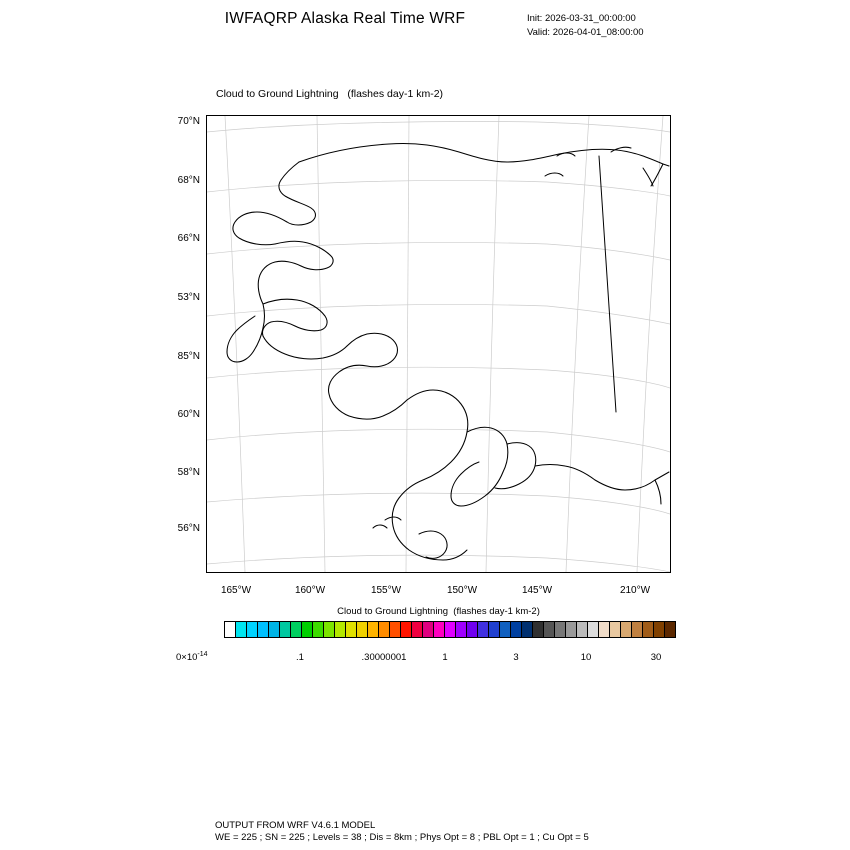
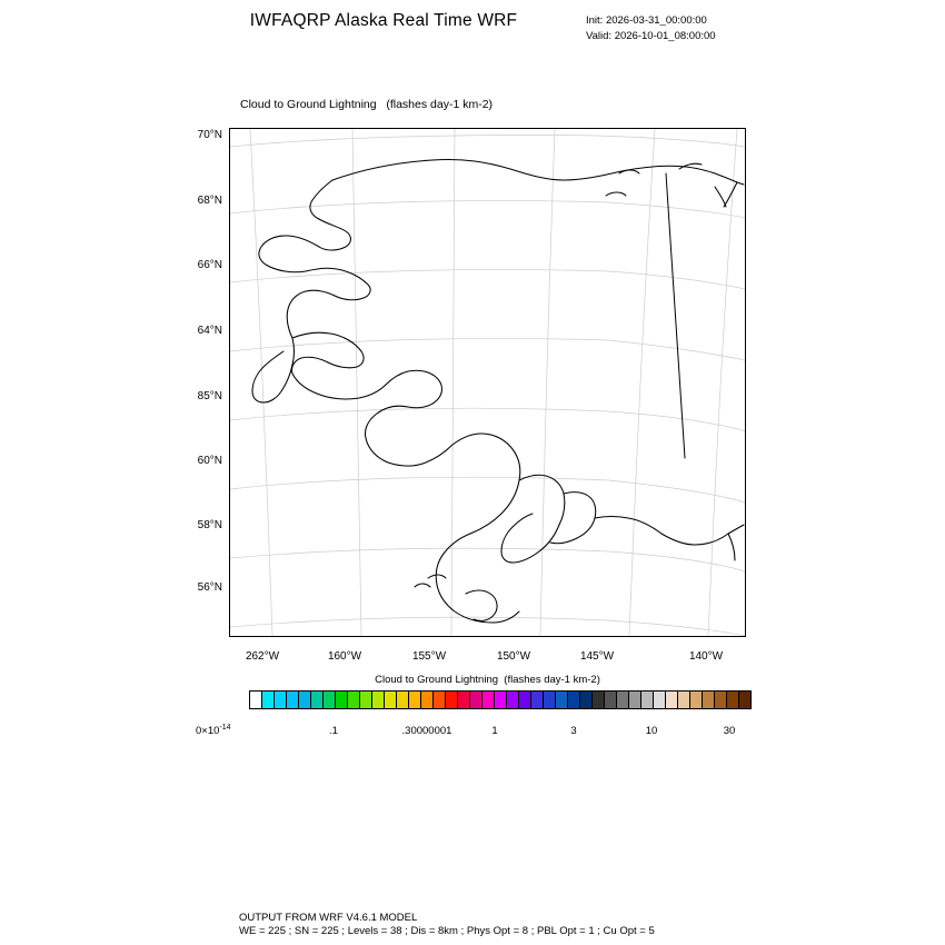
  IWFAQRP Alaska Real Time WRF
  Init: 2026-03-31_00:00:00
- Valid: 2026-04-01_08:00:00
+ Valid: 2026-10-01_08:00:00
  Cloud to Ground Lightning (flashes day-1 km-2)
  70°N
  68°N
  66°N
- 53°N
+ 64°N
  85°N
  60°N
  58°N
  56°N
- 165°W
+ 262°W
  160°W
  155°W
  150°W
  145°W
- 210°W
+ 140°W
  Cloud to Ground Lightning (flashes day-1 km-2)
  .1
  .30000001
  1
  3
  10
  30
  OUTPUT FROM WRF V4.6.1 MODEL
  WE = 225 ; SN = 225 ; Levels = 38 ; Dis = 8km ; Phys Opt = 8 ; PBL Opt = 1 ; Cu Opt = 5
